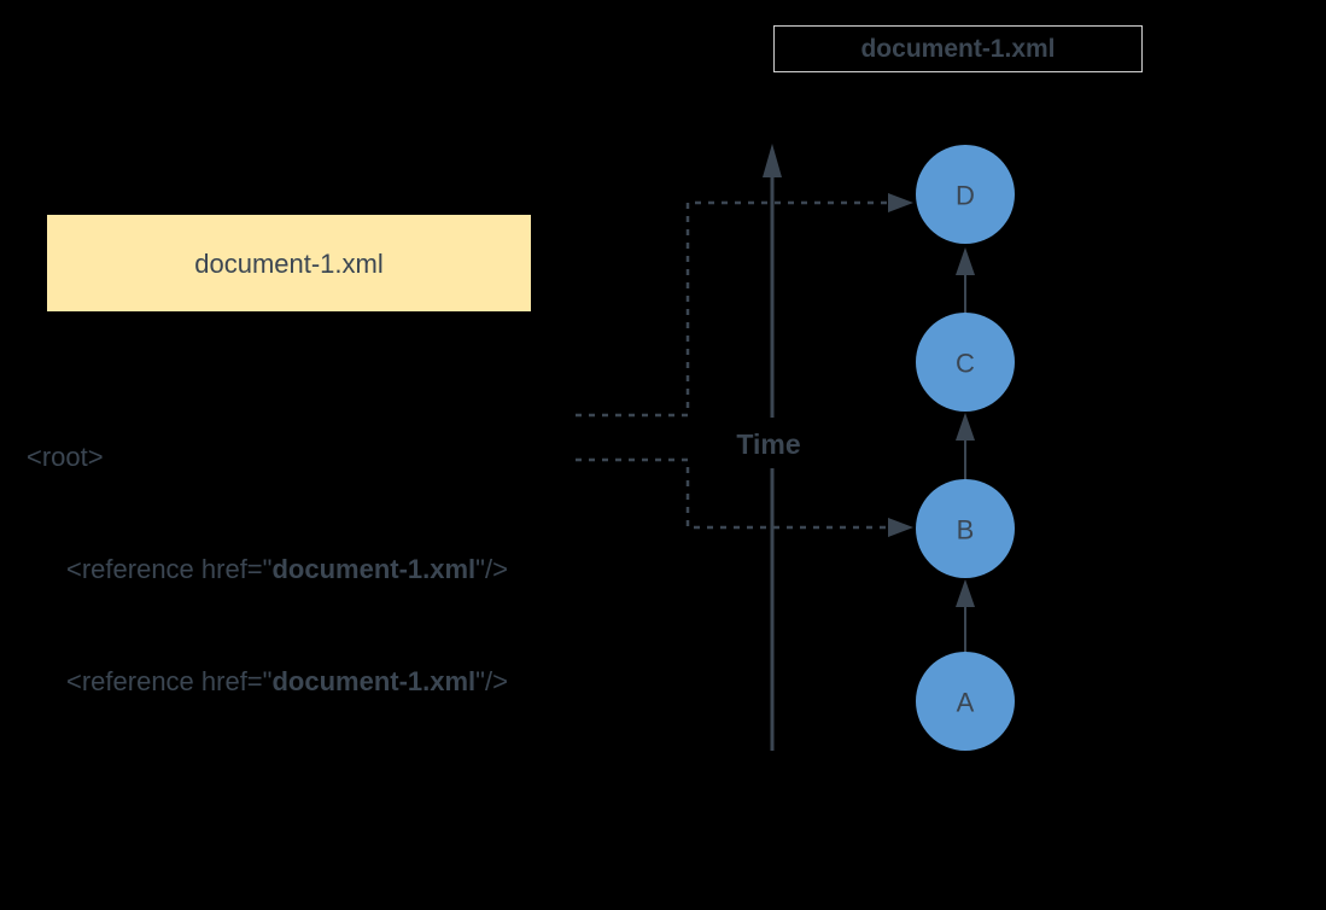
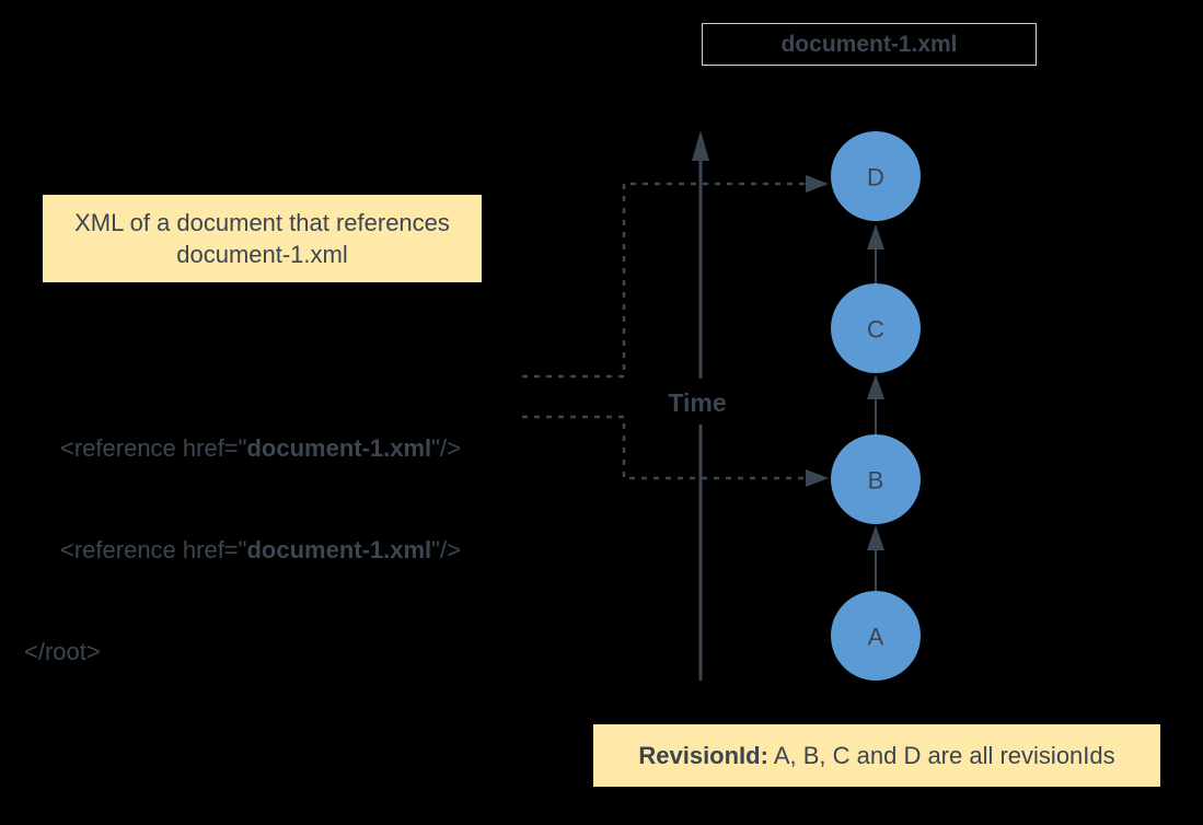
  document-1.xml
+ XML of a document that references
  document-1.xml
- <root>
  <reference href="document-1.xml"/>
  <reference href="document-1.xml"/>
+ </root>
+ RevisionId:
+ A, B, C and D are all revisionIds
  Time
  D
  C
  B
  A
